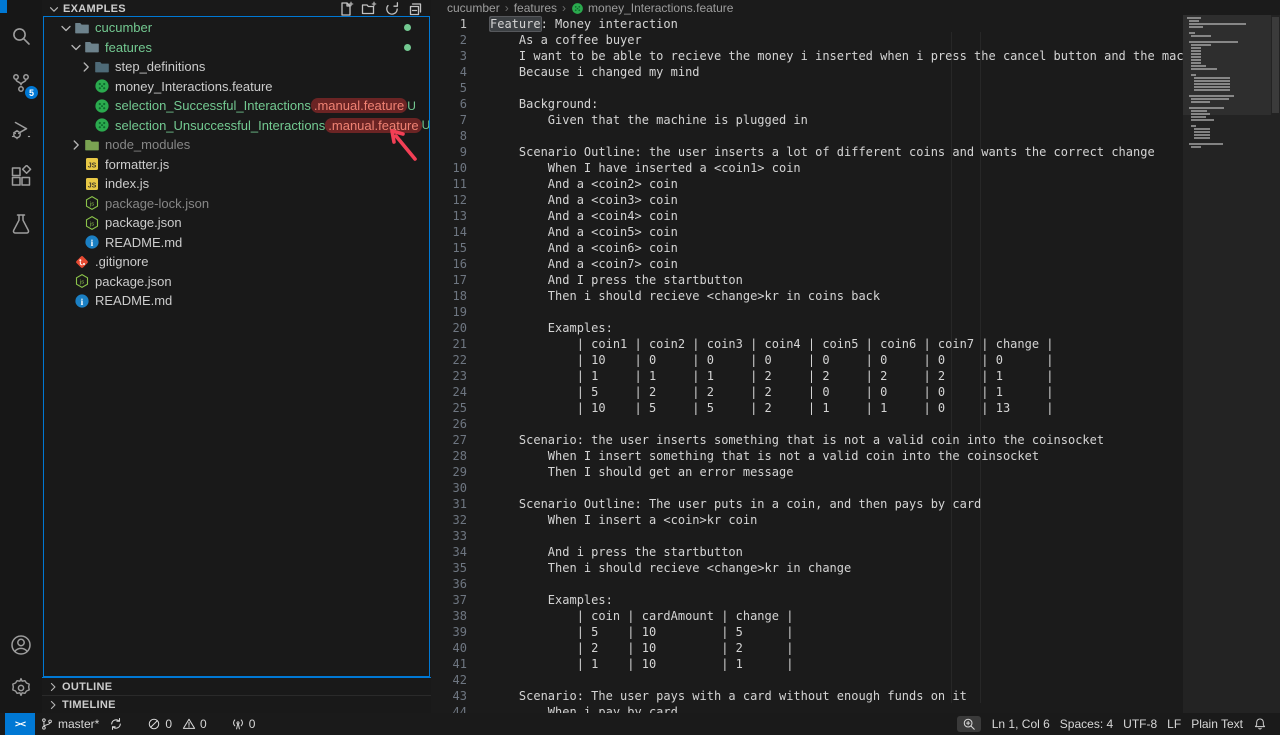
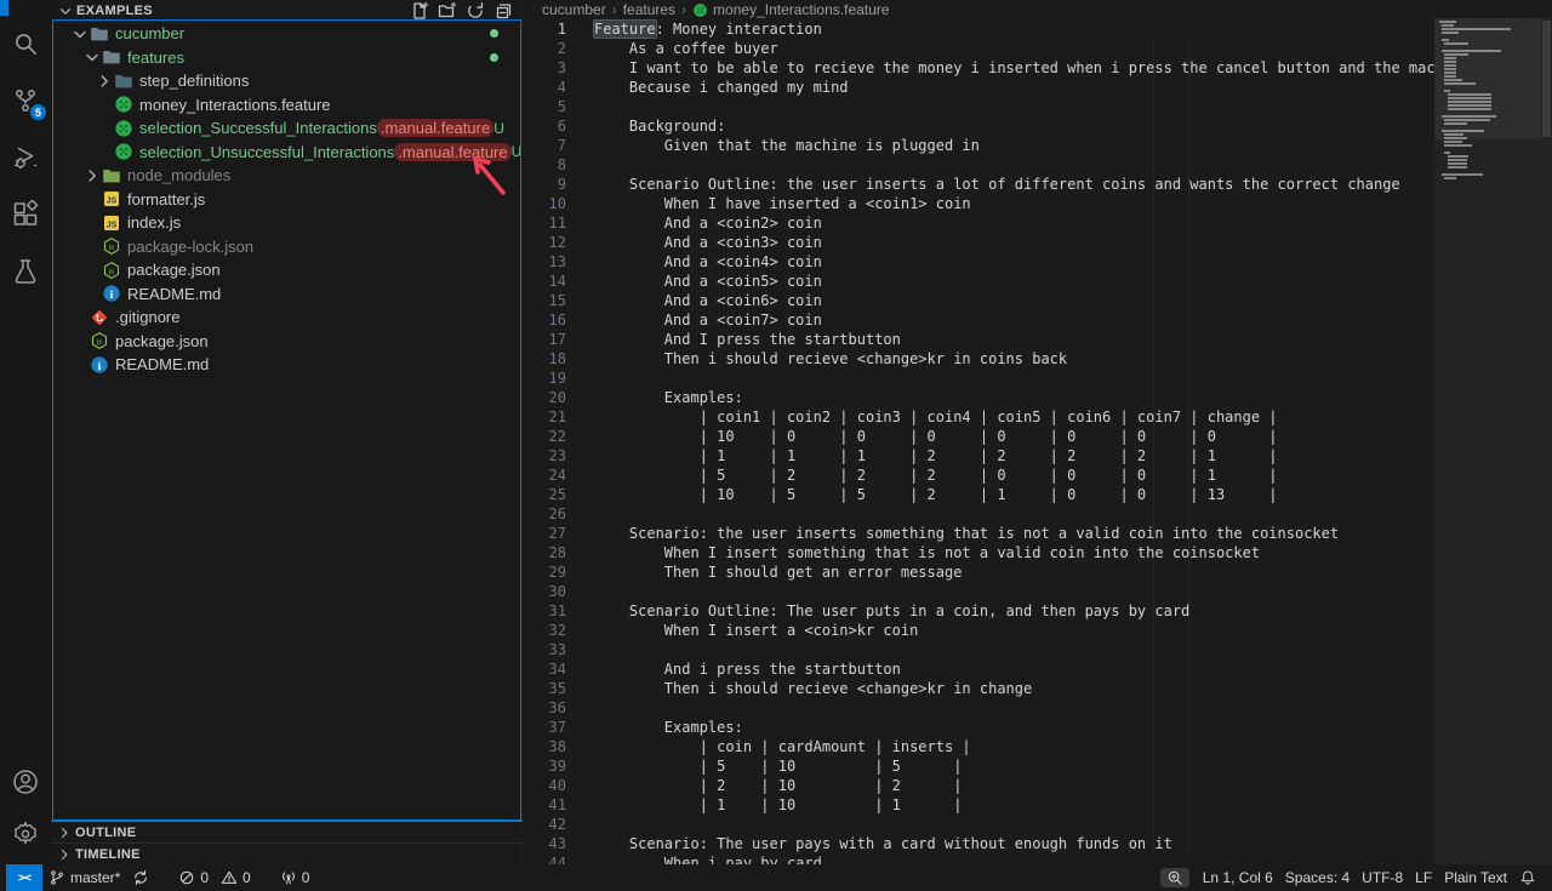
  5
  EXAMPLES
  cucumber
  features
  step_definitions
  money_Interactions.feature
  selection_Successful_Interactions
  .manual.feature
  U
  selection_Unsuccessful_Interactions
  .manual.feature
  U
  node_modules
  formatter.js
  index.js
  package-lock.json
  package.json
  i
  README.md
  .gitignore
  package.json
  i
  README.md
  OUTLINE
  TIMELINE
  cucumber
  ›
  features
  ›
  money_Interactions.feature
  1
  Feature: Money interaction
  2
  As a coffee buyer
  3
  I want to be able to recieve the money i inserted when i press the cancel button and the mac
  4
  Because i changed my mind
  5
  6
  Background:
  7
  Given that the machine is plugged in
  8
  9
  Scenario Outline: the user inserts a lot of different coins and wants the correct change
  10
  When I have inserted a <coin1> coin
  11
  And a <coin2> coin
  12
  And a <coin3> coin
  13
  And a <coin4> coin
  14
  And a <coin5> coin
  15
  And a <coin6> coin
  16
  And a <coin7> coin
  17
  And I press the startbutton
  18
  Then i should recieve <change>kr in coins back
  19
  20
  Examples:
  21
  | coin1 | coin2 | coin3 | coin4 | coin5 | coin6 | coin7 | change |
  22
  | 10 | 0 | 0 | 0 | 0 | 0 | 0 | 0 |
  23
  | 1 | 1 | 1 | 2 | 2 | 2 | 2 | 1 |
  24
  | 5 | 2 | 2 | 2 | 0 | 0 | 0 | 1 |
  25
- | 10 | 5 | 5 | 2 | 1 | 1 | 0 | 13 |
+ | 10 | 5 | 5 | 2 | 1 | 0 | 0 | 13 |
  26
  27
  Scenario: the user inserts something that is not a valid coin into the coinsocket
  28
  When I insert something that is not a valid coin into the coinsocket
  29
  Then I should get an error message
  30
  31
  Scenario Outline: The user puts in a coin, and then pays by card
  32
  When I insert a <coin>kr coin
  33
  34
  And i press the startbutton
  35
  Then i should recieve <change>kr in change
  36
  37
  Examples:
  38
- | coin | cardAmount | change |
+ | coin | cardAmount | inserts |
  39
  | 5 | 10 | 5 |
  40
  | 2 | 10 | 2 |
  41
  | 1 | 10 | 1 |
  42
  43
  Scenario: The user pays with a card without enough funds on it
  44
  When i pay by card
  ><
  master*
  0
  0
  0
  Ln 1, Col 6
  Spaces: 4
  UTF-8
  LF
  Plain Text
